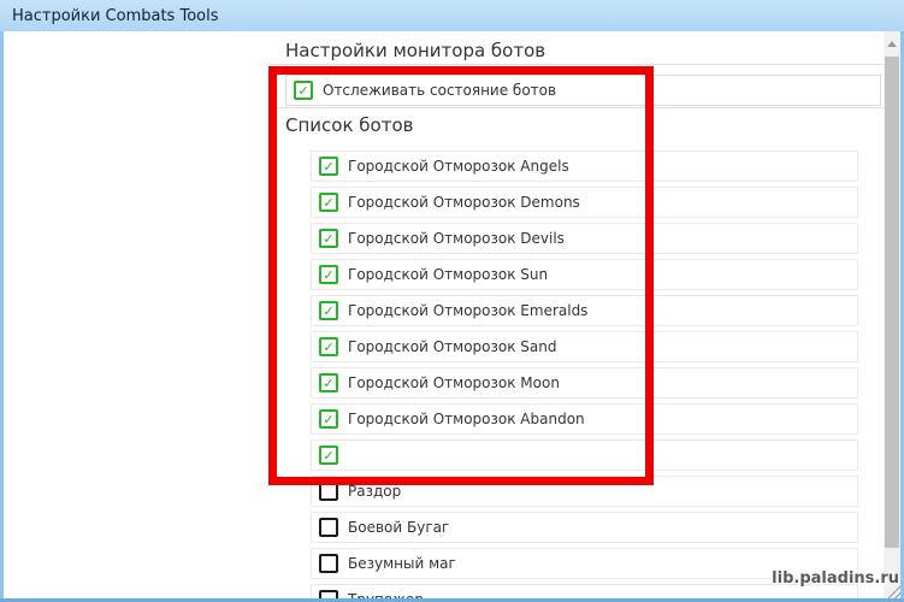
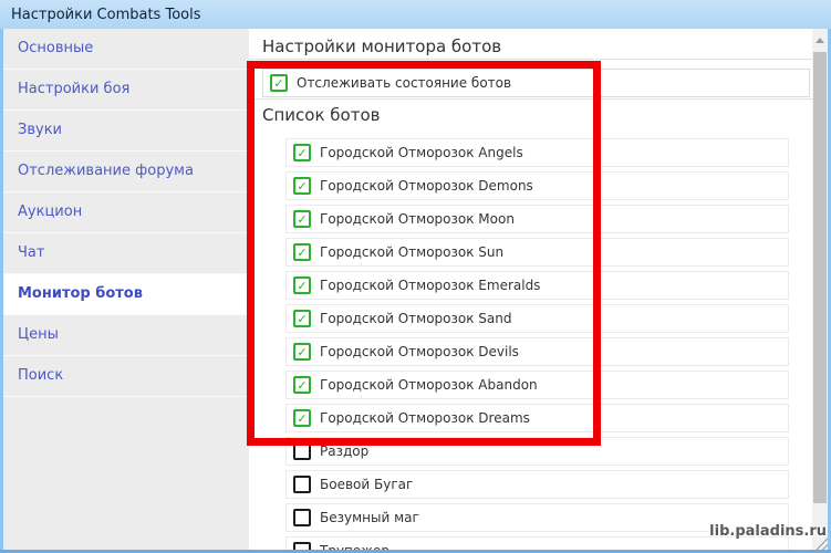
  Настройки Combats Tools
+ Основные
+ Настройки боя
+ Звуки
+ Отслеживание форума
+ Аукцион
+ Чат
+ Монитор ботов
+ Цены
+ Поиск
  Настройки монитора ботов
  ✓
  Отслеживать состояние ботов
  Список ботов
  ✓
  Городской Отморозок Angels
  ✓
  Городской Отморозок Demons
  ✓
- Городской Отморозок Devils
+ Городской Отморозок Moon
  ✓
  Городской Отморозок Sun
  ✓
  Городской Отморозок Emeralds
  ✓
  Городской Отморозок Sand
  ✓
- Городской Отморозок Moon
+ Городской Отморозок Devils
  ✓
  Городской Отморозок Abandon
  ✓
+ Городской Отморозок Dreams
  Раздор
  Боевой Бугаг
  Безумный маг
  lib.paladins.ru
